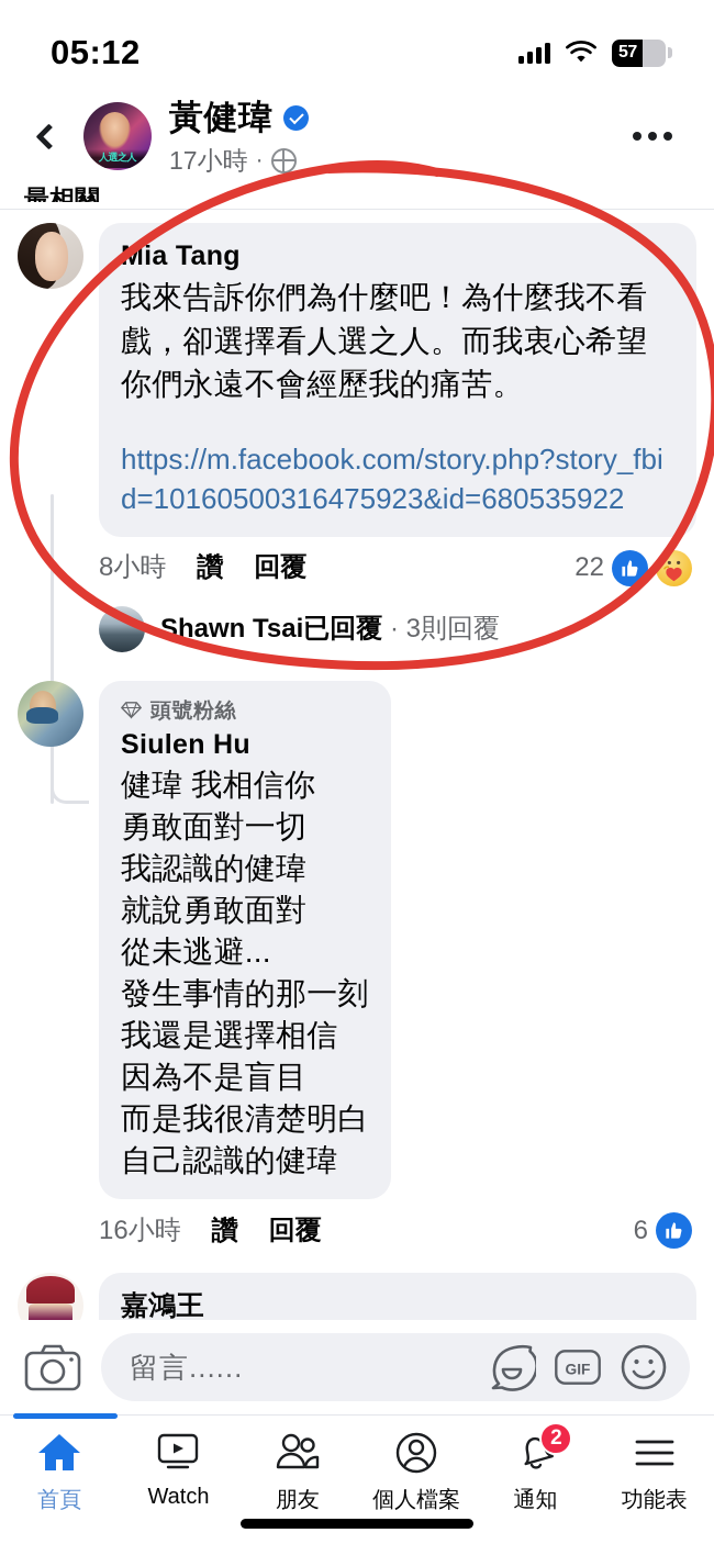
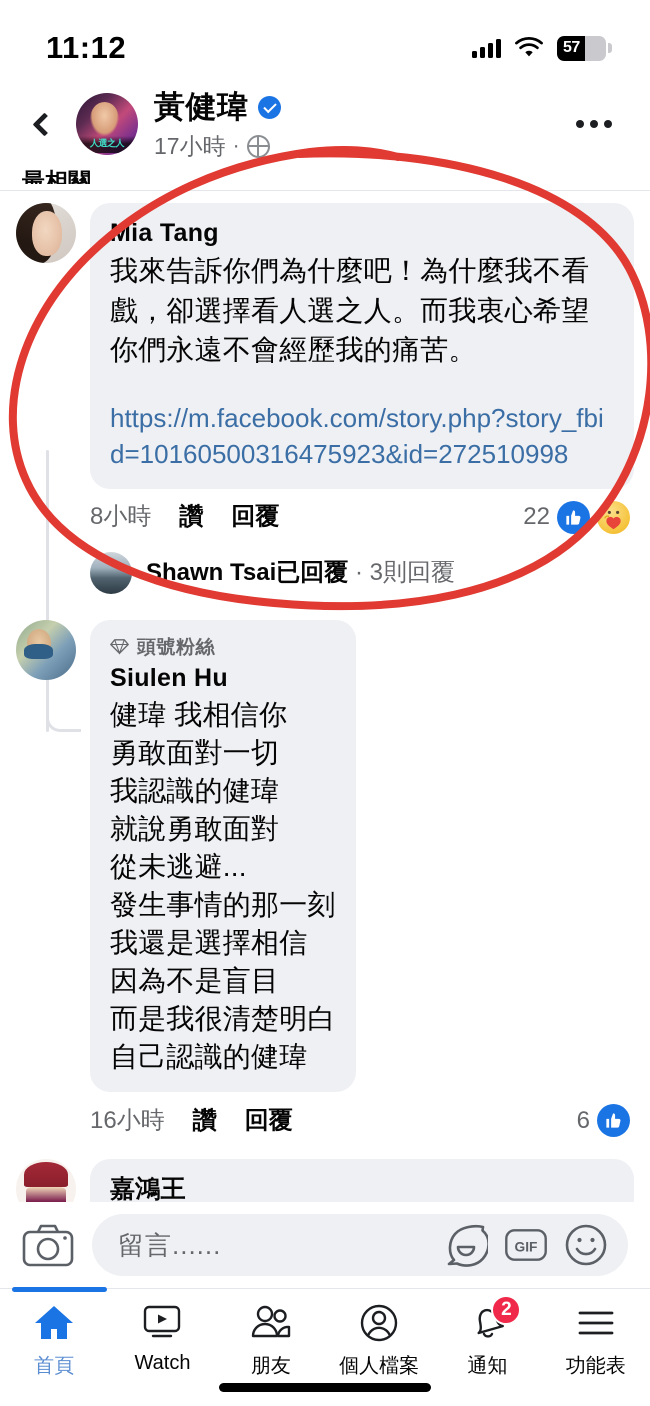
- 05:12
+ 11:12
  57
  人選之人
  黃健瑋
  17小時
  ·
  最相關
  Mia Tang
  我來告訴你們為什麼吧！為什麼我不看戲，卻選擇看人選之人。而我衷心希望你們永遠不會經歷我的痛苦。
- https://m.facebook.com/story.php?story_fbid=10160500316475923&id=680535922
+ https://m.facebook.com/story.php?story_fbid=10160500316475923&id=272510998
  8小時
  讚
  回覆
  22
  Shawn Tsai已回覆 · 3則回覆
  頭號粉絲
  Siulen Hu
  健瑋 我相信你
  勇敢面對一切
  我認識的健瑋
  就說勇敢面對
  從未逃避...
  發生事情的那一刻
  我還是選擇相信
  因為不是盲目
  而是我很清楚明白
  自己認識的健瑋
  16小時
  讚
  回覆
  6
  嘉鴻王
  留言......
  GIF
  首頁
  Watch
  朋友
  個人檔案
  2
  通知
  功能表
